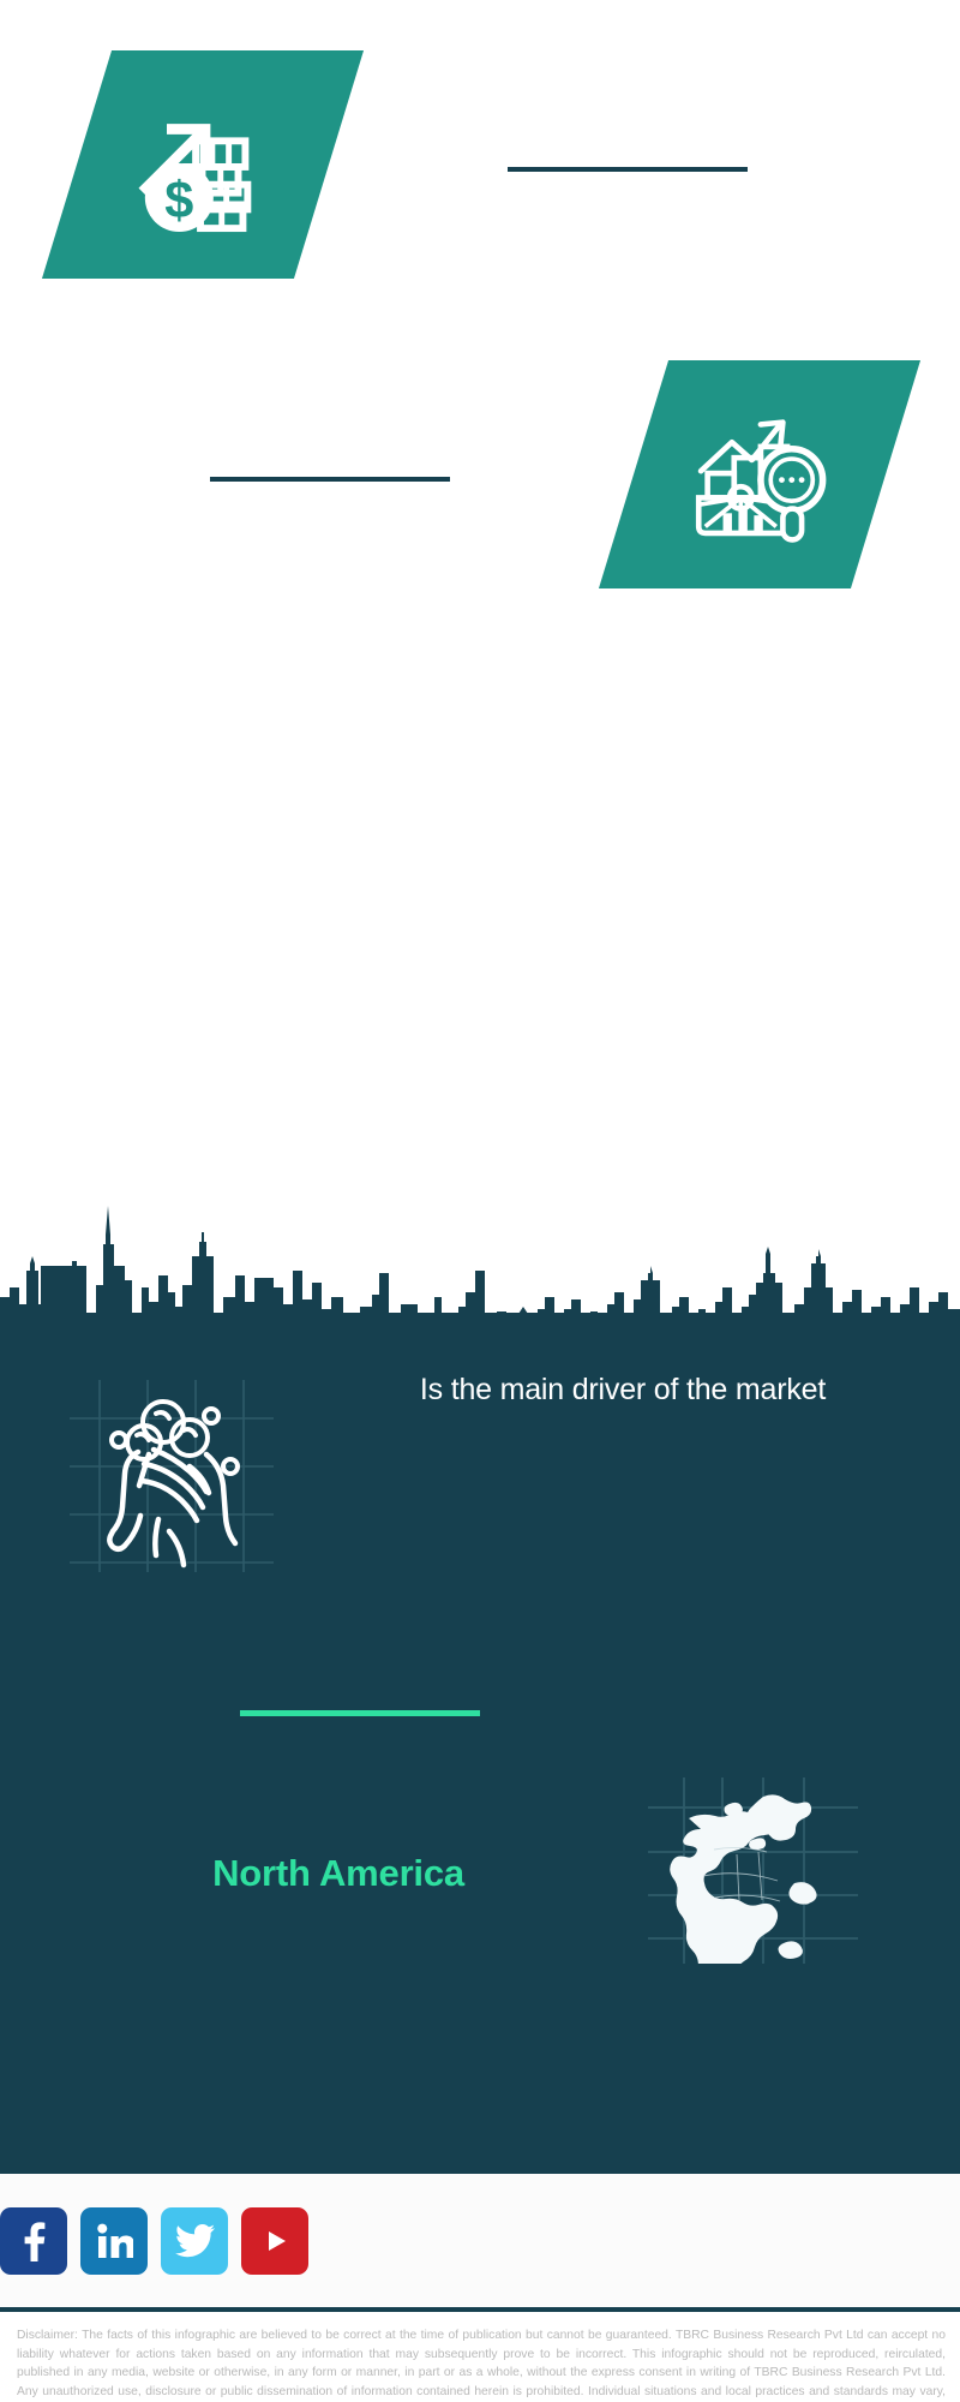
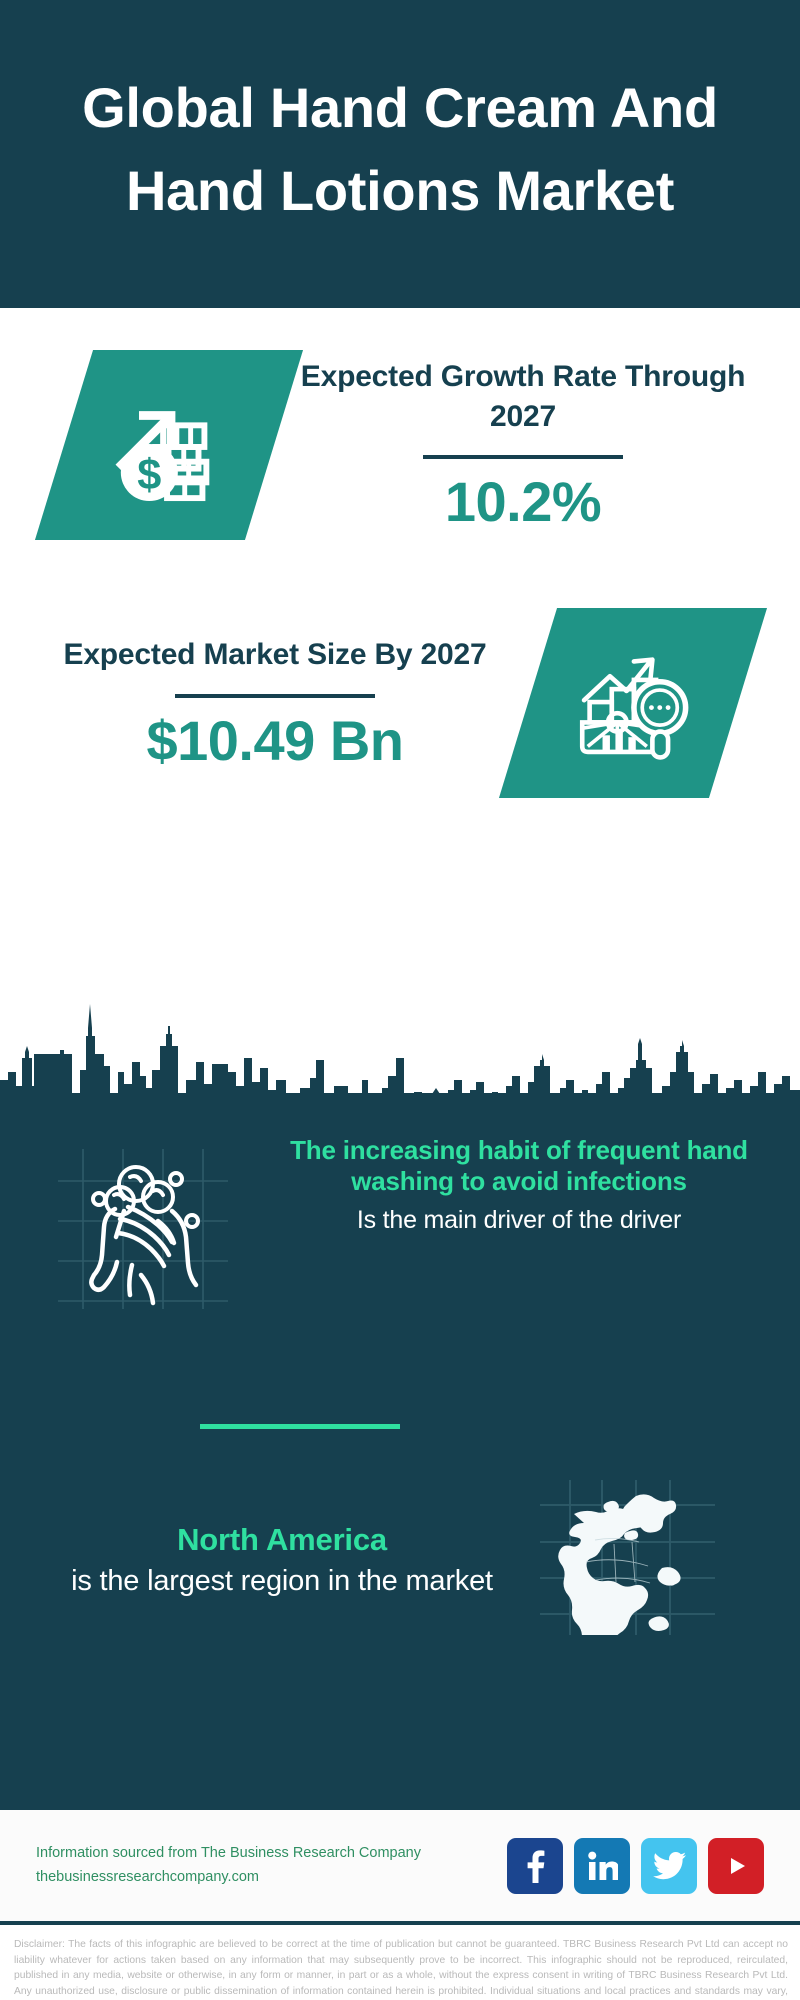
+ Global Hand Cream And Hand Lotions Market
+ Expected Growth Rate Through 2027
+ 10.2%
+ Expected Market Size By 2027
+ $10.49 Bn
+ The increasing habit of frequent hand washing to avoid infections
- Is the main driver of the market
+ Is the main driver of the driver
  North America
+ is the largest region in the market
+ Information sourced from The Business Research Company
+ thebusinessresearchcompany.com
  Disclaimer: The facts of this infographic are believed to be correct at the time of publication but cannot be guaranteed. TBRC Business Research Pvt Ltd can accept no liability whatever for actions taken based on any information that may subsequently prove to be incorrect. This infographic should not be reproduced, reirculated, published in any media, website or otherwise, in any form or manner, in part or as a whole, without the express consent in writing of TBRC Business Research Pvt Ltd. Any unauthorized use, disclosure or public dissemination of information contained herein is prohibited. Individual situations and local practices and standards may vary,
